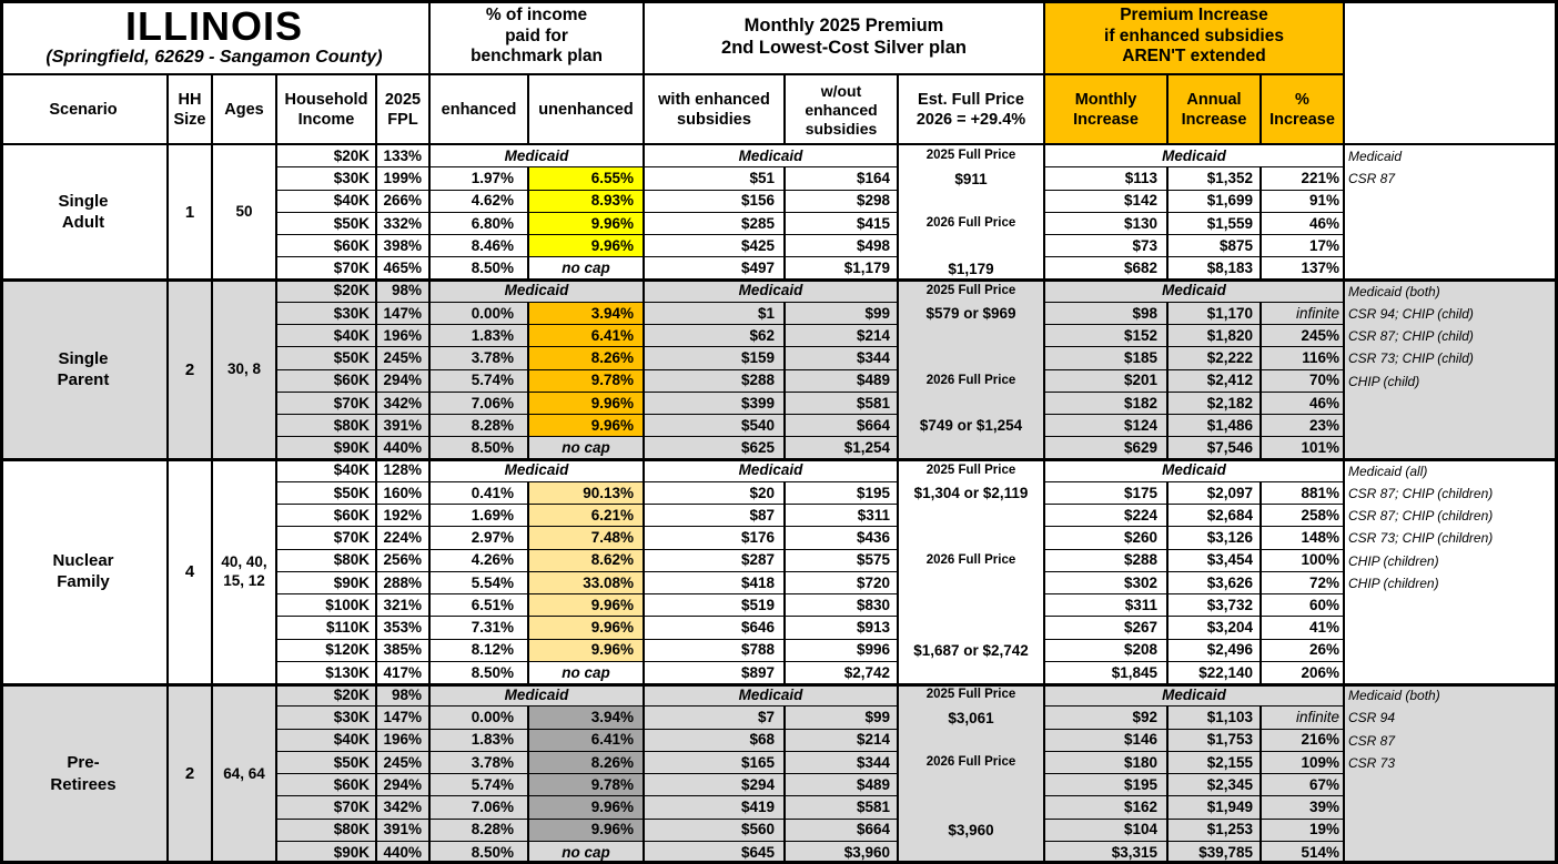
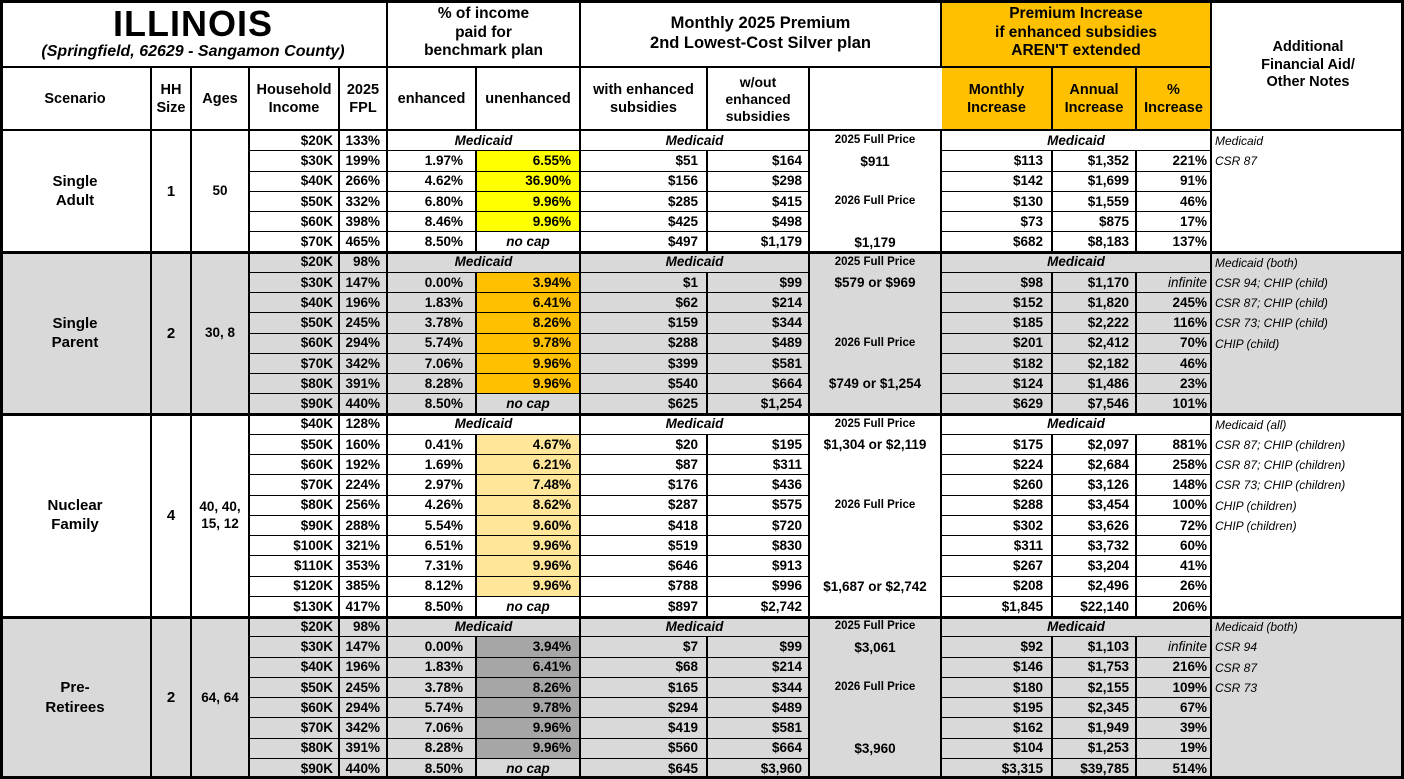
  ILLINOIS
  (Springfield, 62629 - Sangamon County)
  % of income
  paid for
  benchmark plan
  Monthly 2025 Premium
  2nd Lowest-Cost Silver plan
  Premium Increase
  if enhanced subsidies
  AREN'T extended
+ Additional
+ Financial Aid/
+ Other Notes
  Scenario
  HH
  Size
  Ages
  Household
  Income
  2025
  FPL
  enhanced
  unenhanced
  with enhanced
  subsidies
  w/out
  enhanced
  subsidies
- Est. Full Price
- 2026 = +29.4%
  Monthly
  Increase
  Annual
  Increase
  %
  Increase
  Single
  Adult
  1
  50
  2025 Full Price
  $911
  2026 Full Price
  $1,179
  Medicaid
  CSR 87
  $20K
  133%
  Medicaid
  Medicaid
  Medicaid
  $30K
  199%
  1.97%
  6.55%
  $51
  $164
  $113
  $1,352
  221%
  $40K
  266%
  4.62%
- 8.93%
+ 36.90%
  $156
  $298
  $142
  $1,699
  91%
  $50K
  332%
  6.80%
  9.96%
  $285
  $415
  $130
  $1,559
  46%
  $60K
  398%
  8.46%
  9.96%
  $425
  $498
  $73
  $875
  17%
  $70K
  465%
  8.50%
  no cap
  $497
  $1,179
  $682
  $8,183
  137%
  Single
  Parent
  2
  30, 8
  2025 Full Price
  $579 or $969
  2026 Full Price
  $749 or $1,254
  Medicaid (both)
  CSR 94; CHIP (child)
  CSR 87; CHIP (child)
  CSR 73; CHIP (child)
  CHIP (child)
  $20K
  98%
  Medicaid
  Medicaid
  Medicaid
  $30K
  147%
  0.00%
  3.94%
  $1
  $99
  $98
  $1,170
  infinite
  $40K
  196%
  1.83%
  6.41%
  $62
  $214
  $152
  $1,820
  245%
  $50K
  245%
  3.78%
  8.26%
  $159
  $344
  $185
  $2,222
  116%
  $60K
  294%
  5.74%
  9.78%
  $288
  $489
  $201
  $2,412
  70%
  $70K
  342%
  7.06%
  9.96%
  $399
  $581
  $182
  $2,182
  46%
  $80K
  391%
  8.28%
  9.96%
  $540
  $664
  $124
  $1,486
  23%
  $90K
  440%
  8.50%
  no cap
  $625
  $1,254
  $629
  $7,546
  101%
  Nuclear
  Family
  4
  40, 40,
  15, 12
  2025 Full Price
  $1,304 or $2,119
  2026 Full Price
  $1,687 or $2,742
  Medicaid (all)
  CSR 87; CHIP (children)
  CSR 87; CHIP (children)
  CSR 73; CHIP (children)
  CHIP (children)
  CHIP (children)
  $40K
  128%
  Medicaid
  Medicaid
  Medicaid
  $50K
  160%
  0.41%
- 90.13%
+ 4.67%
  $20
  $195
  $175
  $2,097
  881%
  $60K
  192%
  1.69%
  6.21%
  $87
  $311
  $224
  $2,684
  258%
  $70K
  224%
  2.97%
  7.48%
  $176
  $436
  $260
  $3,126
  148%
  $80K
  256%
  4.26%
  8.62%
  $287
  $575
  $288
  $3,454
  100%
  $90K
  288%
  5.54%
- 33.08%
+ 9.60%
  $418
  $720
  $302
  $3,626
  72%
  $100K
  321%
  6.51%
  9.96%
  $519
  $830
  $311
  $3,732
  60%
  $110K
  353%
  7.31%
  9.96%
  $646
  $913
  $267
  $3,204
  41%
  $120K
  385%
  8.12%
  9.96%
  $788
  $996
  $208
  $2,496
  26%
  $130K
  417%
  8.50%
  no cap
  $897
  $2,742
  $1,845
  $22,140
  206%
  Pre-
  Retirees
  2
  64, 64
  2025 Full Price
  $3,061
  2026 Full Price
  $3,960
  Medicaid (both)
  CSR 94
  CSR 87
  CSR 73
  $20K
  98%
  Medicaid
  Medicaid
  Medicaid
  $30K
  147%
  0.00%
  3.94%
  $7
  $99
  $92
  $1,103
  infinite
  $40K
  196%
  1.83%
  6.41%
  $68
  $214
  $146
  $1,753
  216%
  $50K
  245%
  3.78%
  8.26%
  $165
  $344
  $180
  $2,155
  109%
  $60K
  294%
  5.74%
  9.78%
  $294
  $489
  $195
  $2,345
  67%
  $70K
  342%
  7.06%
  9.96%
  $419
  $581
  $162
  $1,949
  39%
  $80K
  391%
  8.28%
  9.96%
  $560
  $664
  $104
  $1,253
  19%
  $90K
  440%
  8.50%
  no cap
  $645
  $3,960
  $3,315
  $39,785
  514%
